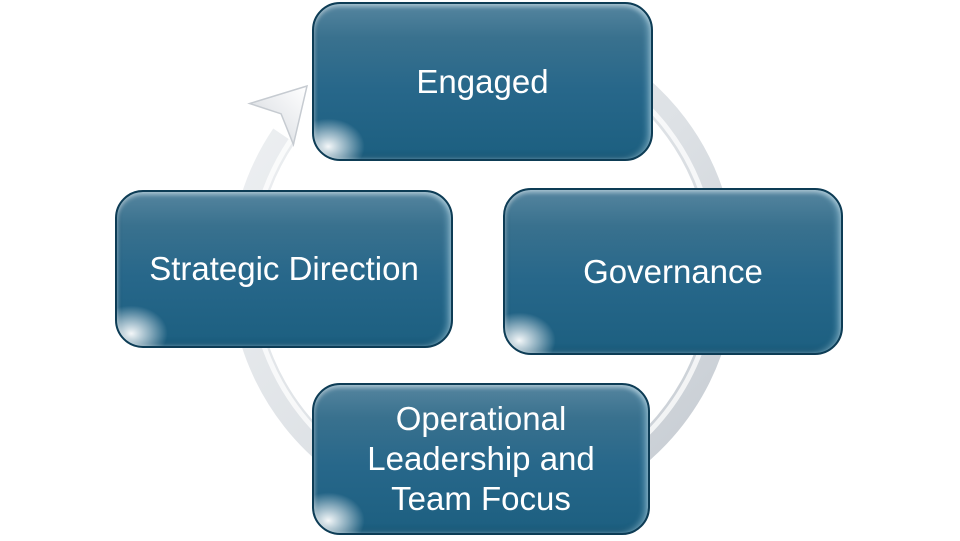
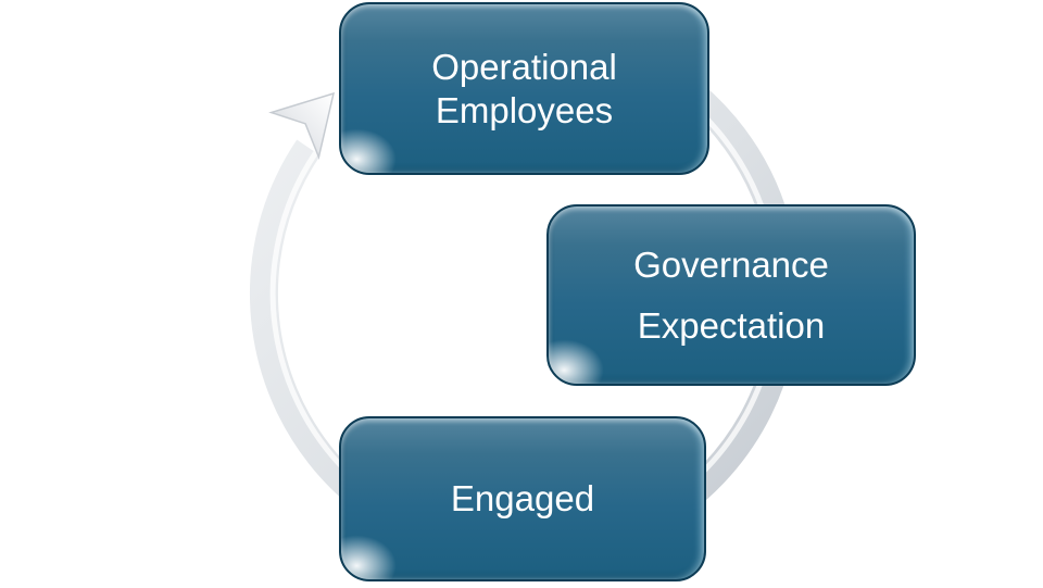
- Engaged
+ Operational
+ Employees
  Governance
+ Expectation
- Operational
+ Engaged
- Leadership and
- Team Focus
- Strategic Direction
